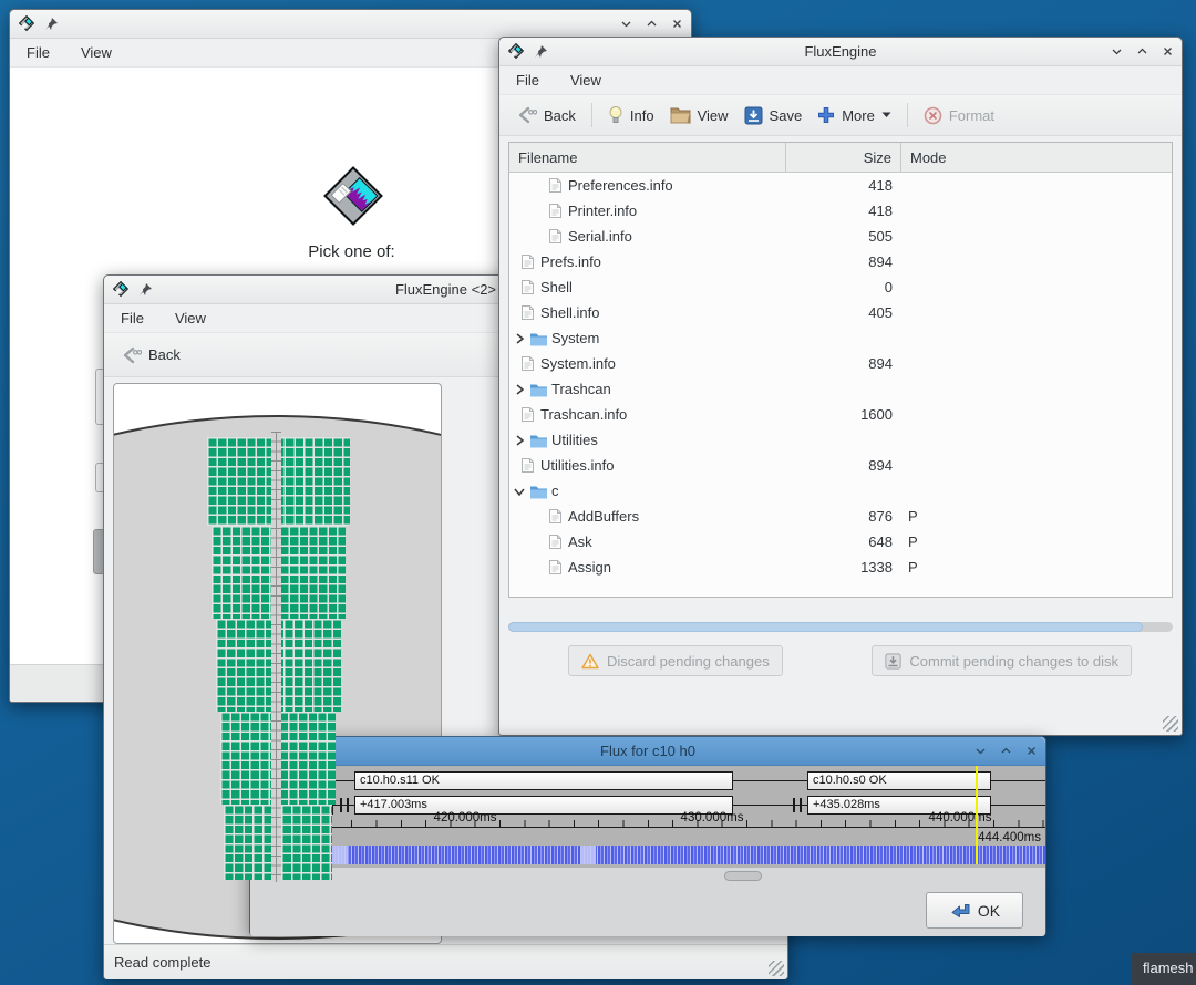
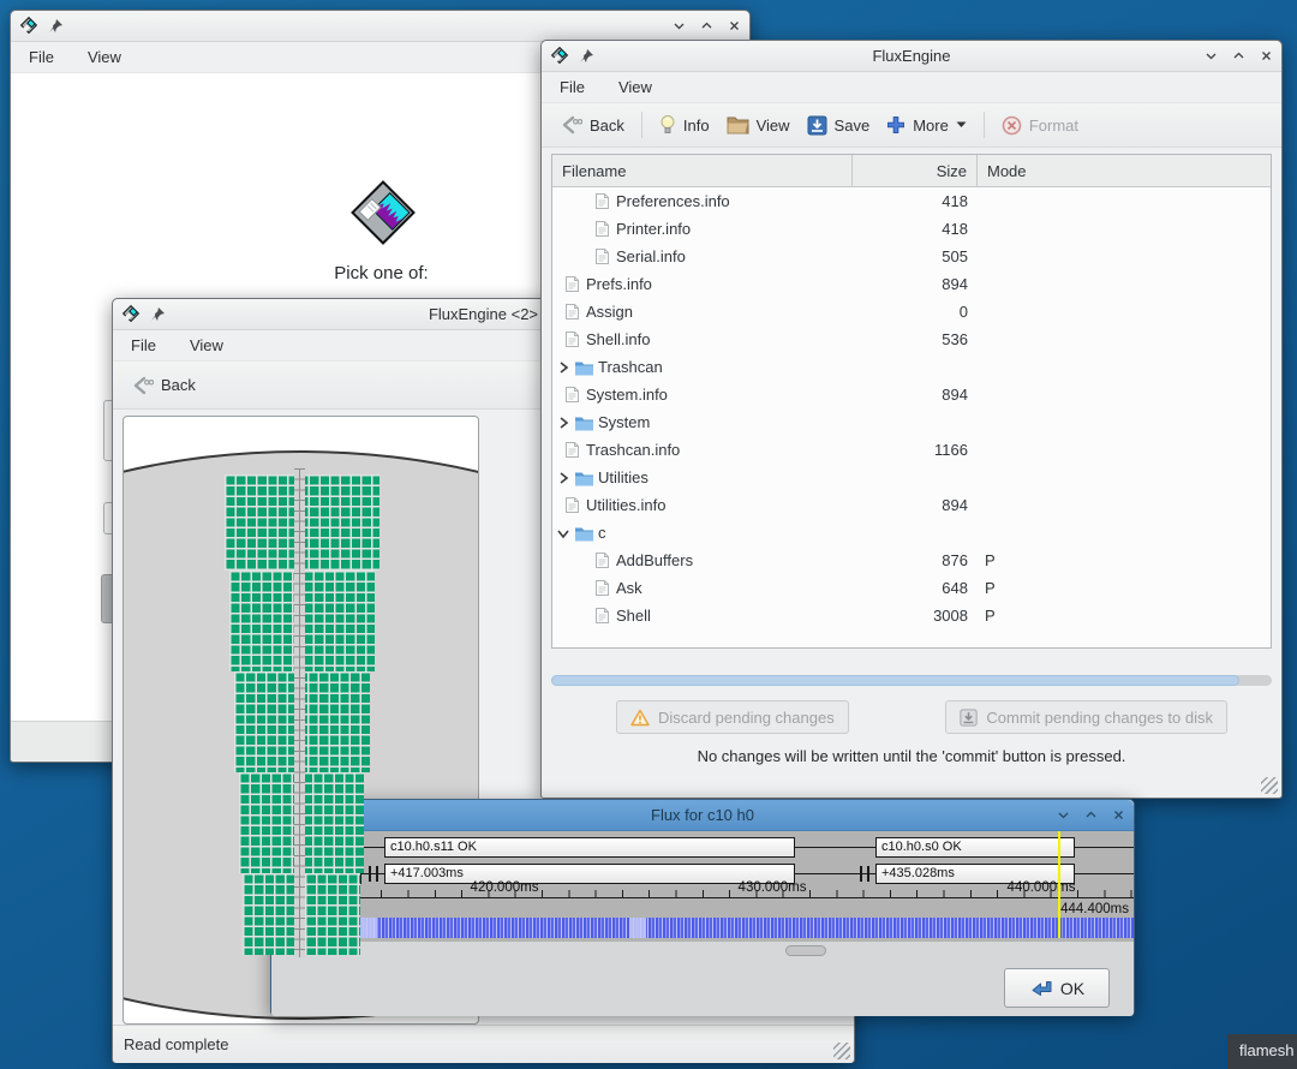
  File
  View
  Pick one of:
  FluxEngine <2>
  File
  View
  Back
  Read complete
  FluxEngine
  File
  View
  Back
  Info
  View
  Save
  More
  Format
  Filename
  Size
  Mode
  Preferences.info
  418
  Printer.info
  418
  Serial.info
  505
  Prefs.info
  894
- Shell
+ Assign
  0
  Shell.info
- 405
+ 536
- System
+ Trashcan
  System.info
  894
- Trashcan
+ System
  Trashcan.info
- 1600
+ 1166
  Utilities
  Utilities.info
  894
  c
  AddBuffers
  876
  P
  Ask
  648
  P
- Assign
+ Shell
- 1338
+ 3008
  P
  Discard pending changes
  Commit pending changes to disk
+ No changes will be written until the 'commit' button is pressed.
  Flux for c10 h0
  c10.h0.s11 OK
  c10.h0.s0 OK
  +417.003ms
  +435.028ms
  420.000ms
  430.000ms
  440.000ms
  444.400ms
  OK
  flamesh
